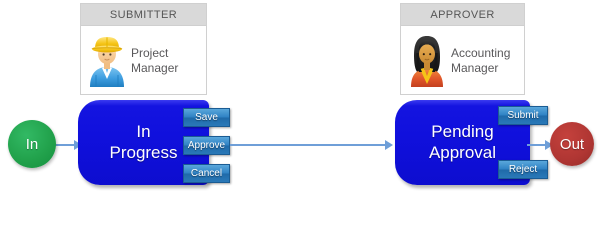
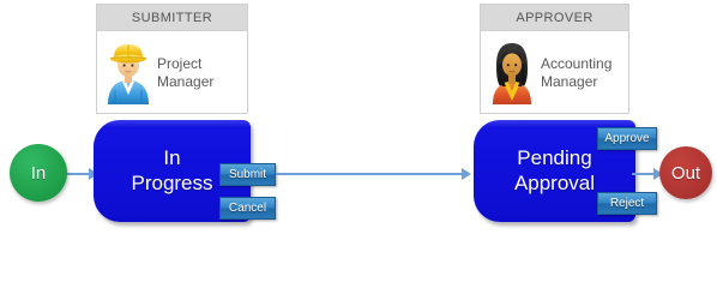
  SUBMITTER
  Project
  Manager
  APPROVER
  Accounting
  Manager
  In
  Progress
- Save
- Approve
+ Submit
  Cancel
  Pending
  Approval
- Submit
+ Approve
  Reject
  In
  Out
